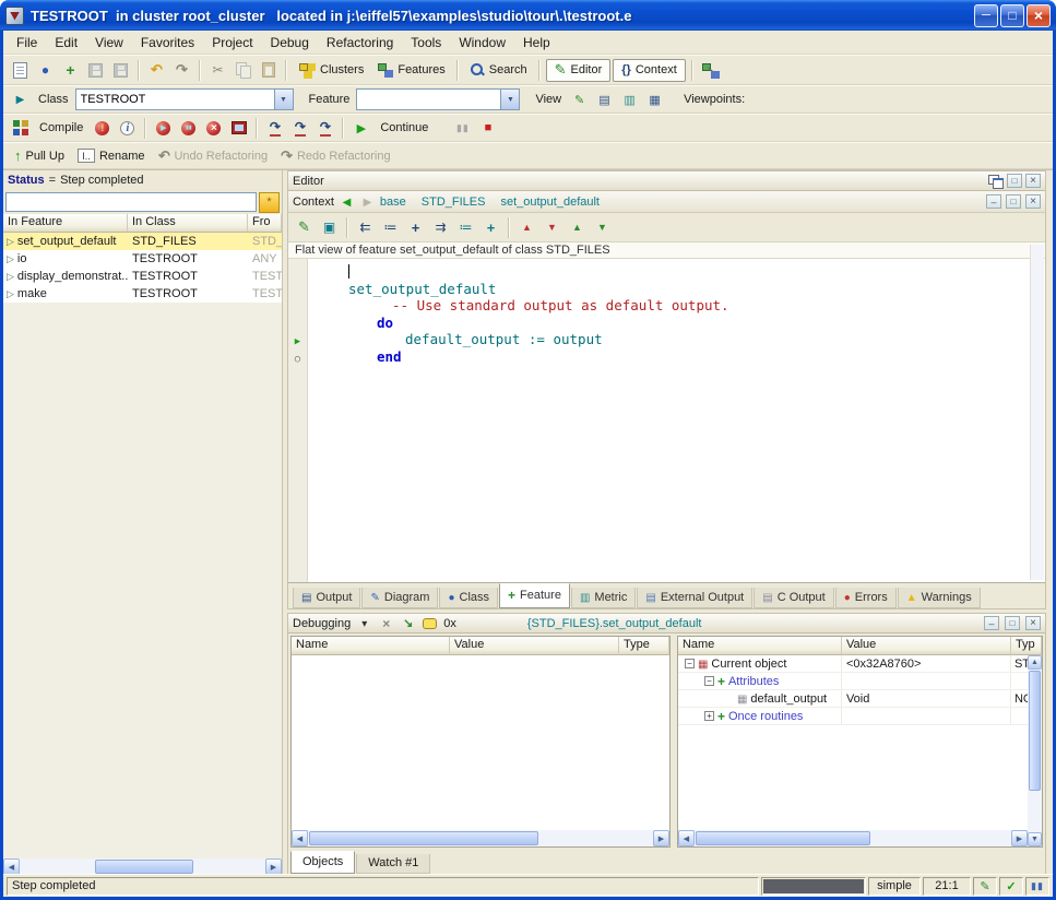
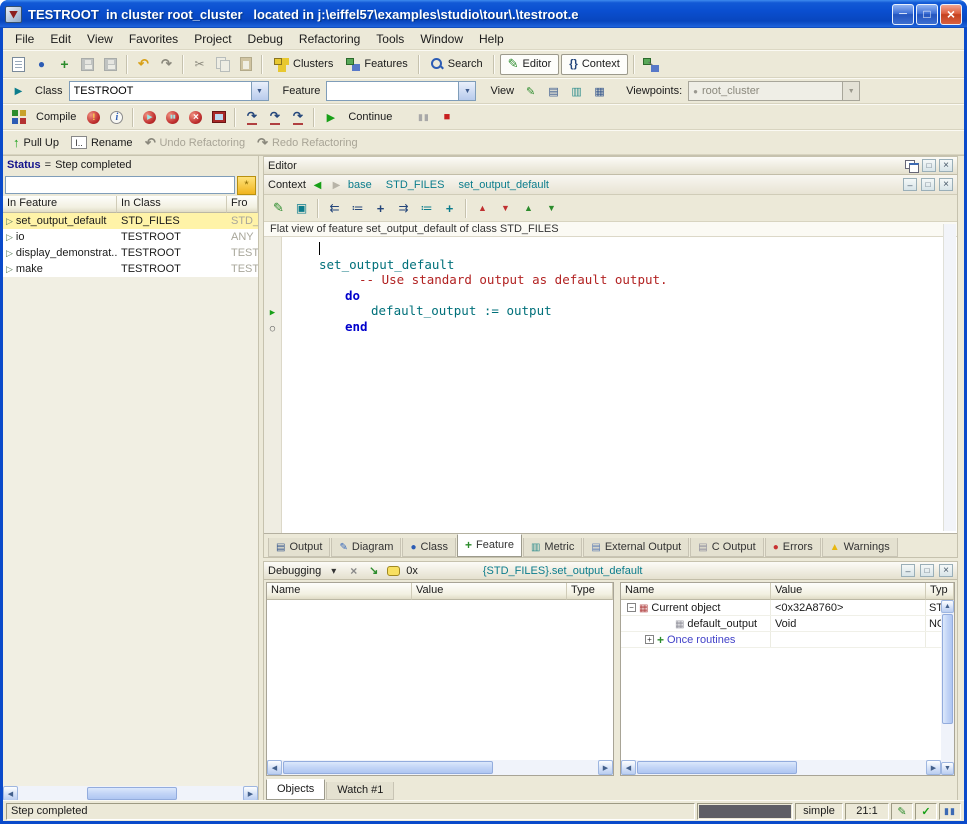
  TESTROOT in cluster root_cluster located in j:\eiffel57\examples\studio\tour\.\testroot.e
  File
  Edit
  View
  Favorites
  Project
  Debug
  Refactoring
  Tools
  Window
  Help
  Clusters
  Features
  Search
  Editor
  Context
  Class
  TESTROOT
  Feature
  View
  Viewpoints:
+ root_cluster
  Compile
  i
  Continue
  Pull Up
  Rename
  Undo Refactoring
  Redo Refactoring
  Status
  =
  Step completed
  *
  In Feature
  In Class
  Fro
  set_output_default
  STD_FILES
  STD_
  io
  TESTROOT
  ANY
  display_demonstrat..
  TESTROOT
  TEST
  make
  TESTROOT
  TEST
  Editor
  Context
  base
  STD_FILES
  set_output_default
  Flat view of feature set_output_default of class STD_FILES
  set_output_default
  -- Use standard output as default output.
  do
  default_output := output
  end
  Output
  Diagram
  Class
  Feature
  Metric
  External Output
  C Output
  Errors
  Warnings
  Debugging
  0x
  {STD_FILES}.set_output_default
  Name
  Value
  Type
  Name
  Value
  Typ
  Current object
  <0x32A8760>
- Attributes
  default_output
  Void
  Once routines
  Objects
  Watch #1
  Step completed
  simple
  21:1
